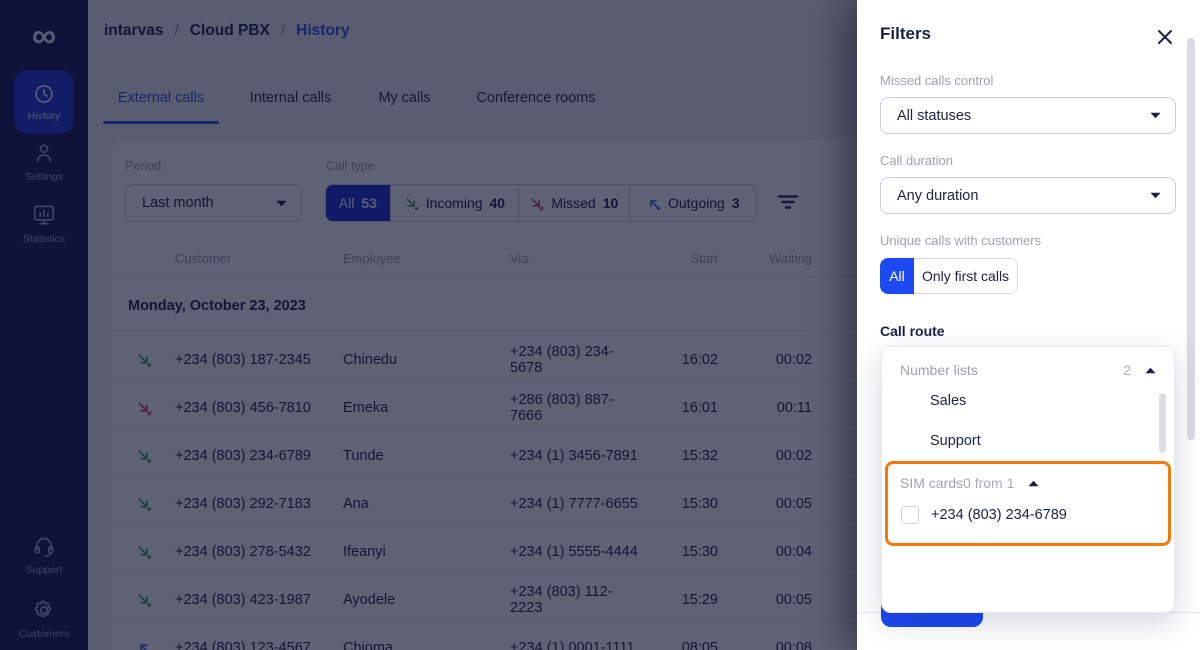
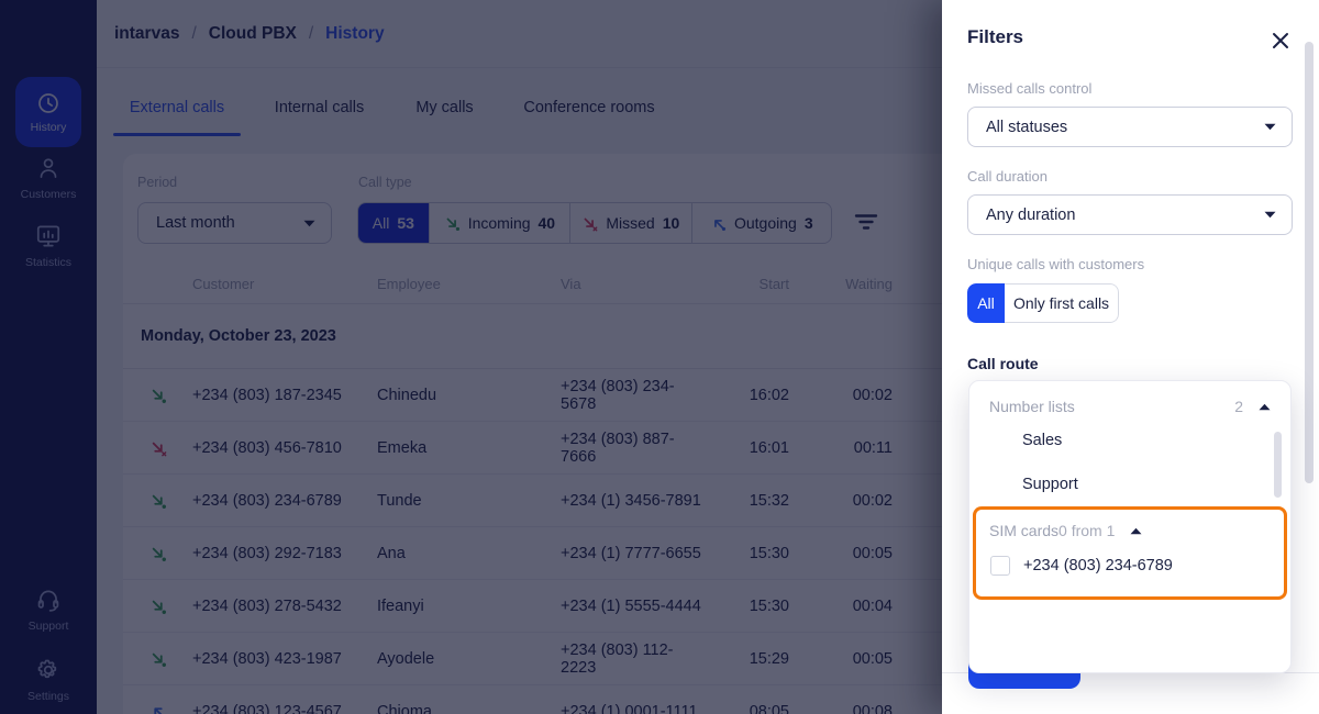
- ∞
  History
- Settings
+ Customers
  Statistics
  Support
- Customers
+ Settings
  intarvas
  /
  Cloud PBX
  /
  History
  External calls
  Internal calls
  My calls
  Conference rooms
  Period
  Last month
  Call type
  All
  53
  Incoming
  40
  Missed
  10
  Outgoing
  3
  Customer
  Employee
  Via
  Start
  Waiting
  Monday, October 23, 2023
  +234 (803) 187-2345
  Chinedu
  +234 (803) 234-5678
  16:02
  00:02
  +234 (803) 456-7810
  Emeka
- +286 (803) 887-7666
+ +234 (803) 887-7666
  16:01
  00:11
  +234 (803) 234-6789
  Tunde
  +234 (1) 3456-7891
  15:32
  00:02
  +234 (803) 292-7183
  Ana
  +234 (1) 7777-6655
  15:30
  00:05
  +234 (803) 278-5432
  Ifeanyi
  +234 (1) 5555-4444
  15:30
  00:04
  +234 (803) 423-1987
  Ayodele
  +234 (803) 112-2223
  15:29
  00:05
  +234 (803) 123-4567
  Chioma
  +234 (1) 0001-1111
  08:05
  00:08
  Filters
  Missed calls control
  All statuses
  Call duration
  Any duration
  Unique calls with customers
  All
  Only first calls
  Call route
  Number lists
  2
  Sales
  Support
  SIM cards
  0 from 1
  +234 (803) 234-6789
